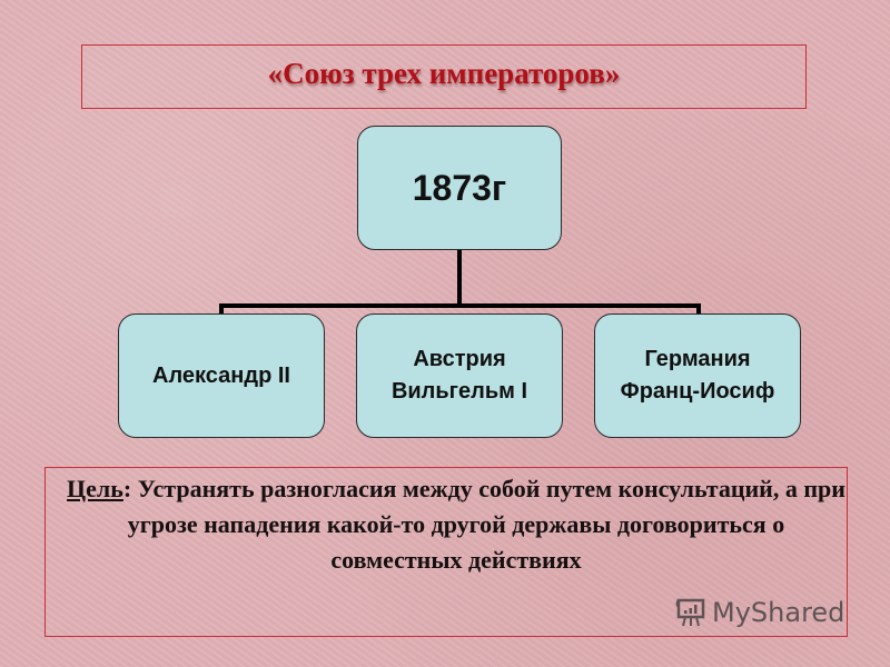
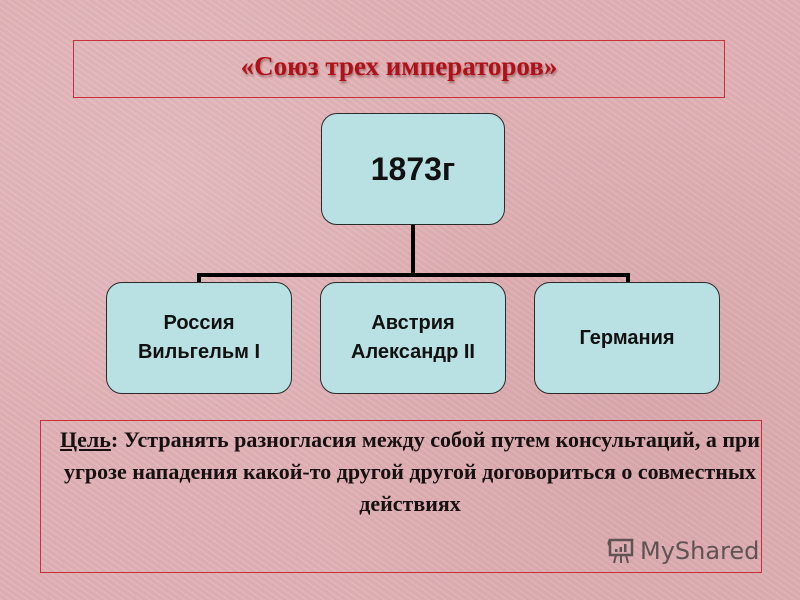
  «Союз трех императоров»
  1873г
+ Россия
- Александр II
+ Вильгельм I
  Австрия
- Вильгельм I
+ Александр II
  Германия
- Франц-Иосиф
- Цель: Устранять разногласия между собой путем консультаций, а при угрозе нападения какой-то другой державы договориться о совместных действиях
+ Цель: Устранять разногласия между собой путем консультаций, а при угрозе нападения какой-то другой другой договориться о совместных действиях
  MyShared
